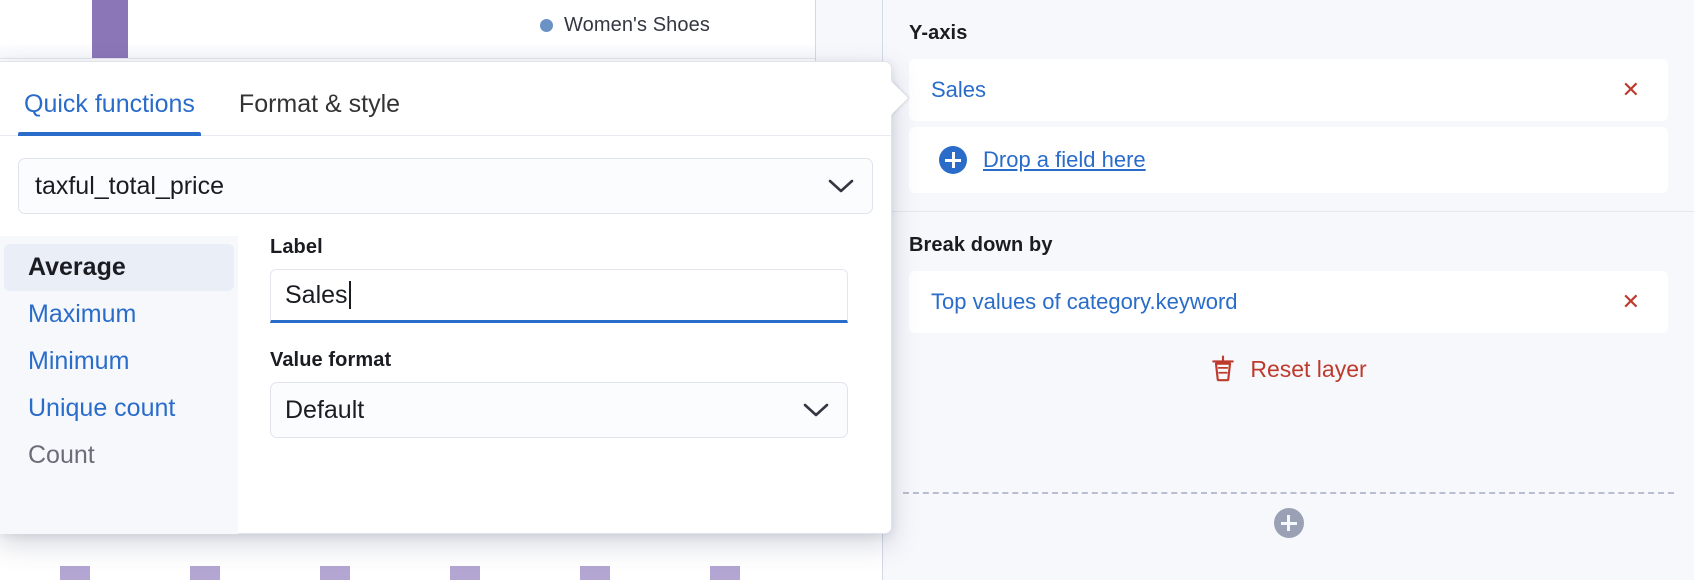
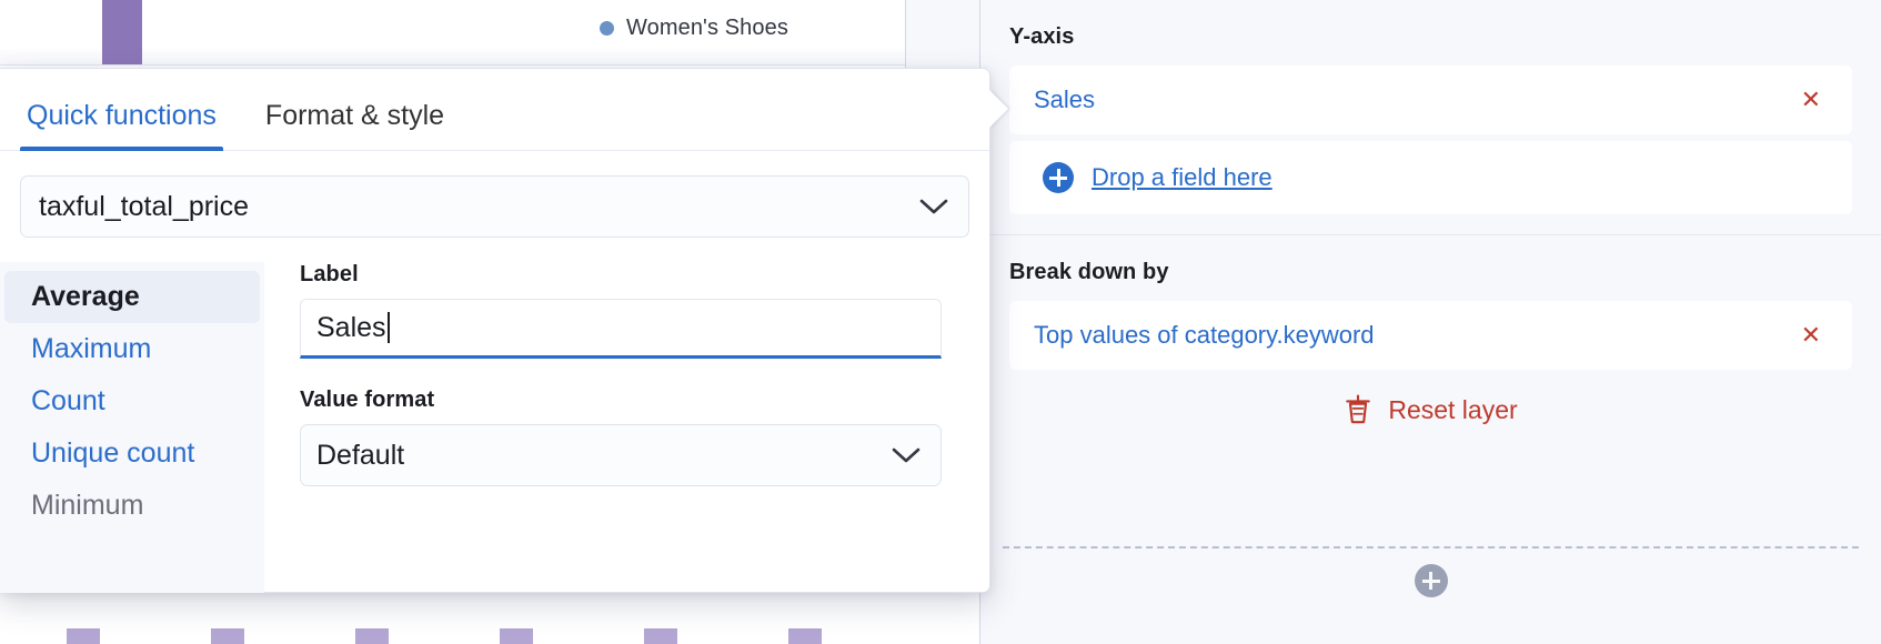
  Women's Shoes
  Y-axis
  Sales
  ✕
  Drop a field here
  Break down by
  Top values of category.keyword
  ✕
  Reset layer
  Quick functions
  Format & style
  taxful_total_price
  Average
  Maximum
- Minimum
+ Count
  Unique count
- Count
+ Minimum
  Label
  Sales
  Value format
  Default
